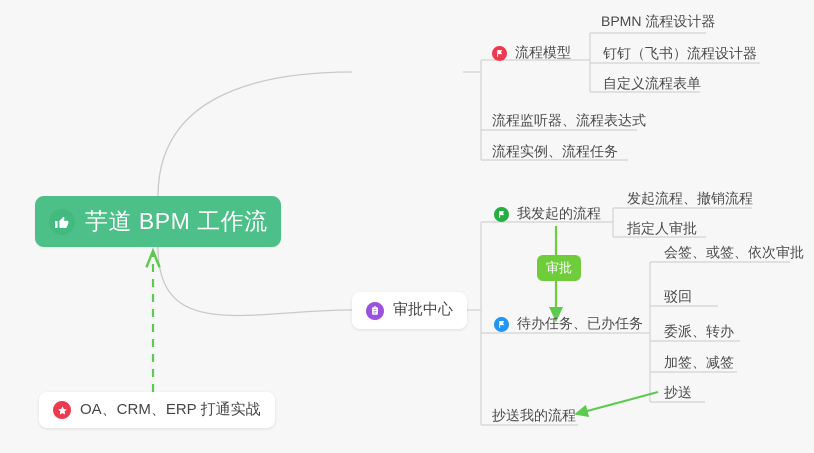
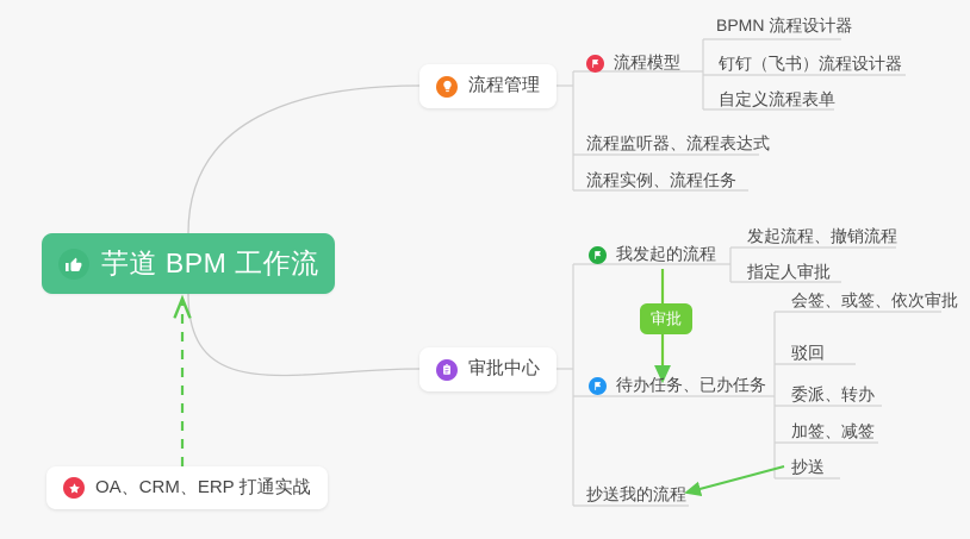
  芋道 BPM 工作流
+ 流程管理
  流程模型
  BPMN 流程设计器
  钉钉（飞书）流程设计器
  自定义流程表单
  流程监听器、流程表达式
  流程实例、流程任务
  审批中心
  我发起的流程
  发起流程、撤销流程
  指定人审批
  审批
  待办任务、已办任务
  会签、或签、依次审批
  驳回
  委派、转办
  加签、减签
  抄送
  抄送我的流程
  OA、CRM、ERP 打通实战
